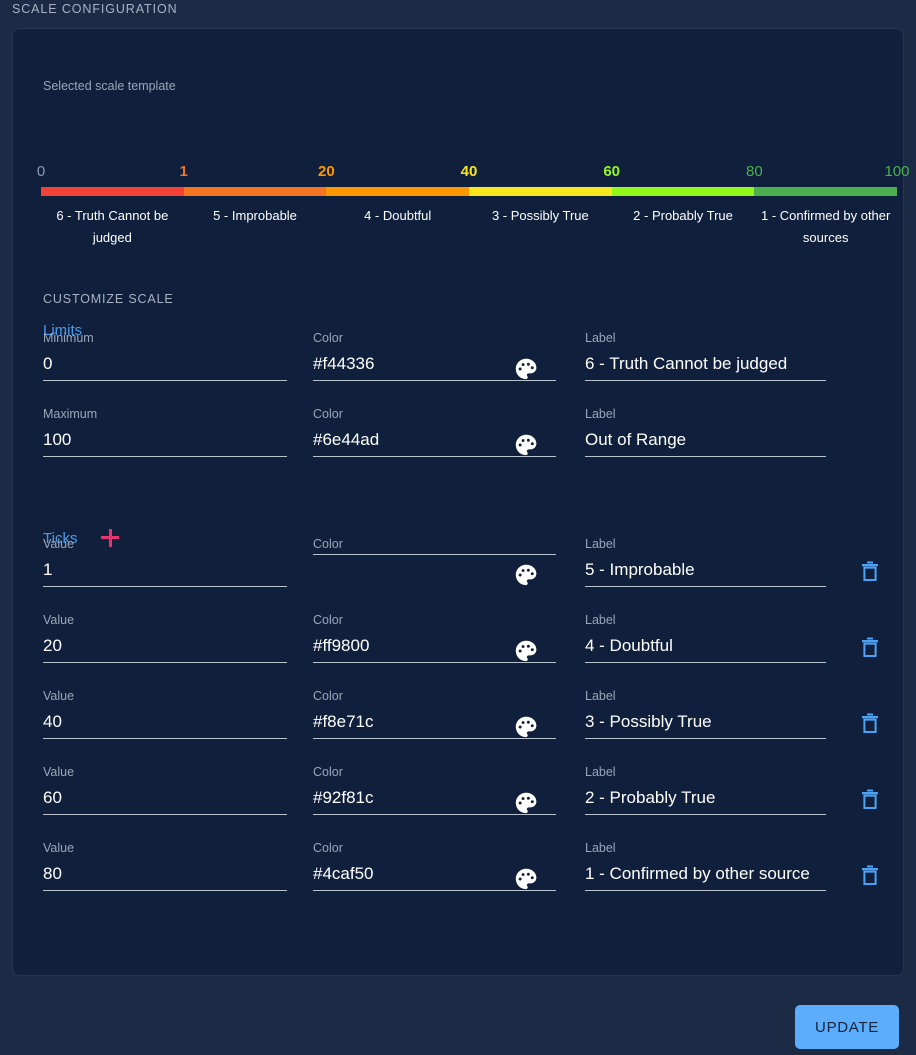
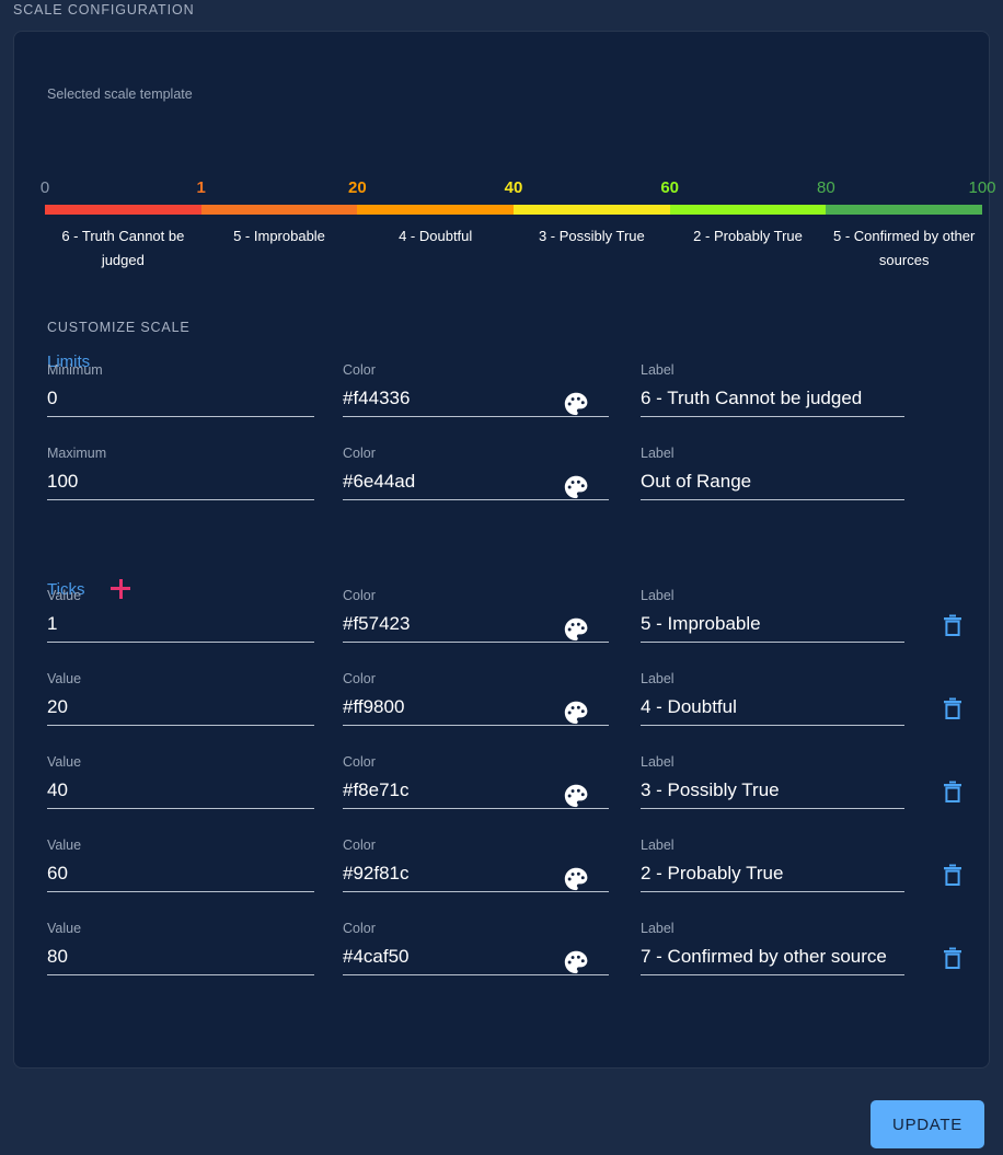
  SCALE CONFIGURATION
  Selected scale template
  0
  1
  20
  40
  60
  80
  100
  6 - Truth Cannot be judged
  5 - Improbable
  4 - Doubtful
  3 - Possibly True
  2 - Probably True
- 1 - Confirmed by other sources
+ 5 - Confirmed by other sources
  CUSTOMIZE SCALE
  Limits
  Ticks
  Minimum
  0
  Color
  #f44336
  Label
  6 - Truth Cannot be judged
  Maximum
  100
  Color
  #6e44ad
  Label
  Out of Range
  Value
  1
  Color
+ #f57423
  Label
  5 - Improbable
  Value
  20
  Color
  #ff9800
  Label
  4 - Doubtful
  Value
  40
  Color
  #f8e71c
  Label
  3 - Possibly True
  Value
  60
  Color
  #92f81c
  Label
  2 - Probably True
  Value
  80
  Color
  #4caf50
  Label
- 1 - Confirmed by other source
+ 7 - Confirmed by other source
  UPDATE
